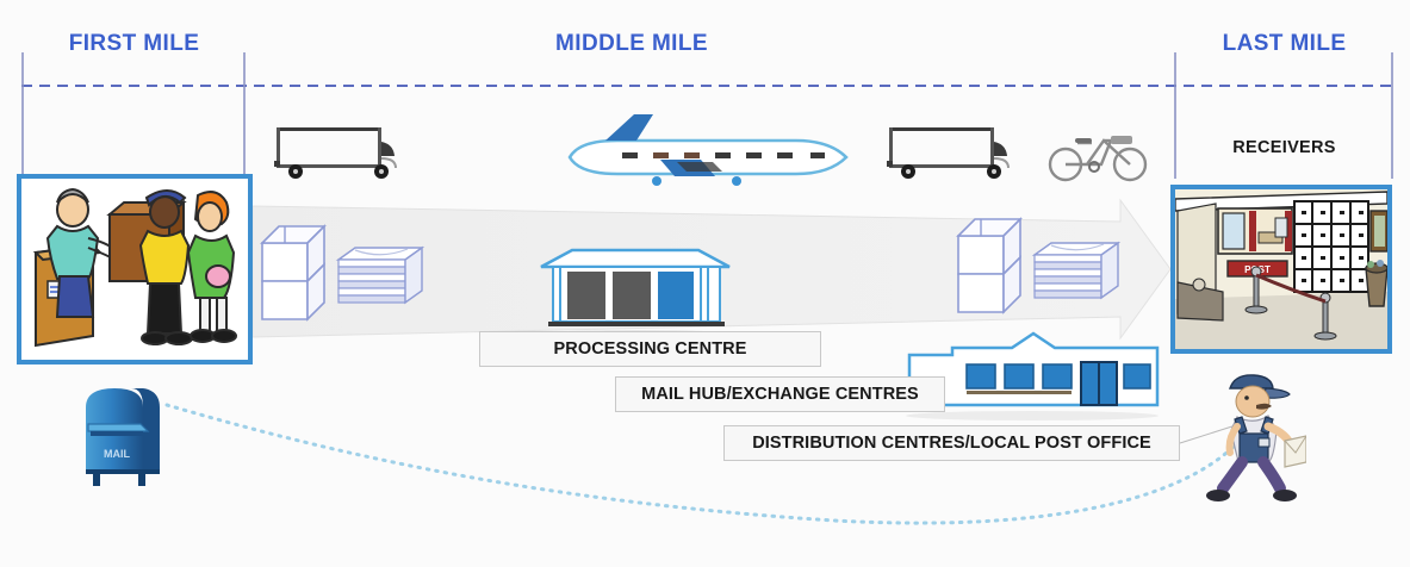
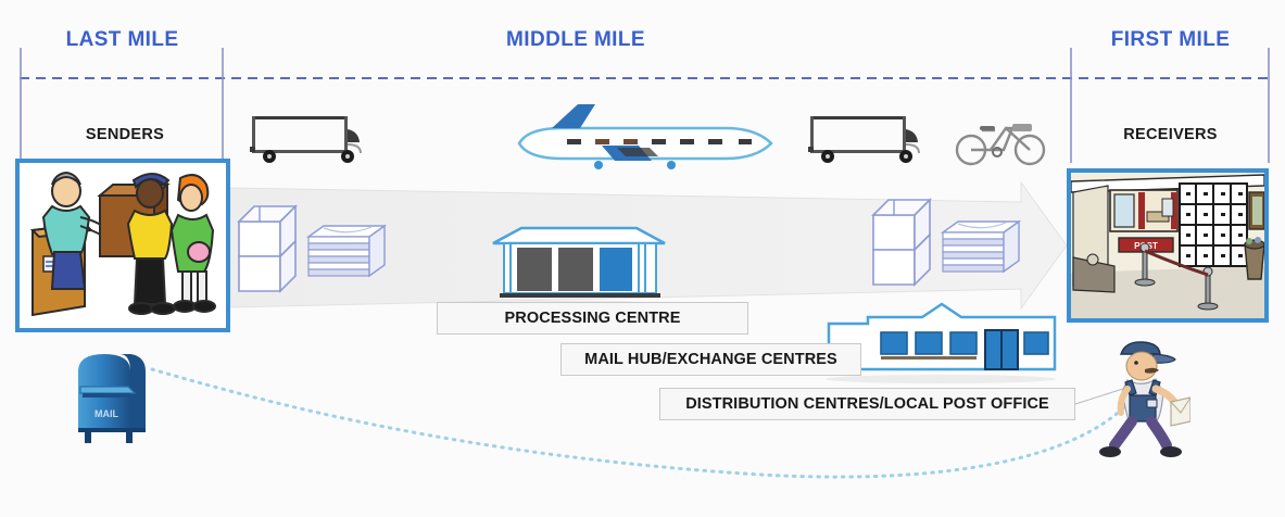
- FIRST MILE
+ LAST MILE
  MIDDLE MILE
- LAST MILE
+ FIRST MILE
+ SENDERS
  RECEIVERS
  PST
  MAIL
  PROCESSING CENTRE
  MAIL HUB/EXCHANGE CENTRES
  DISTRIBUTION CENTRES/LOCAL POST OFFICE
